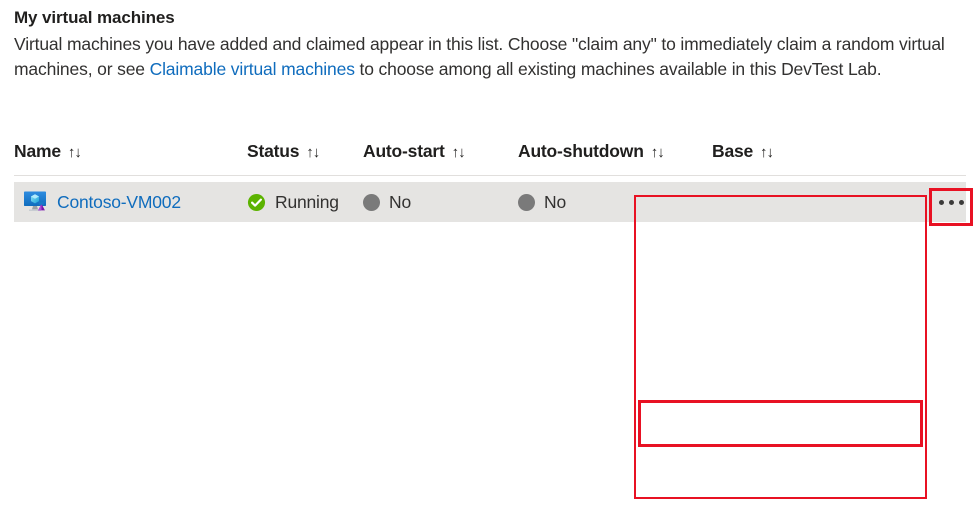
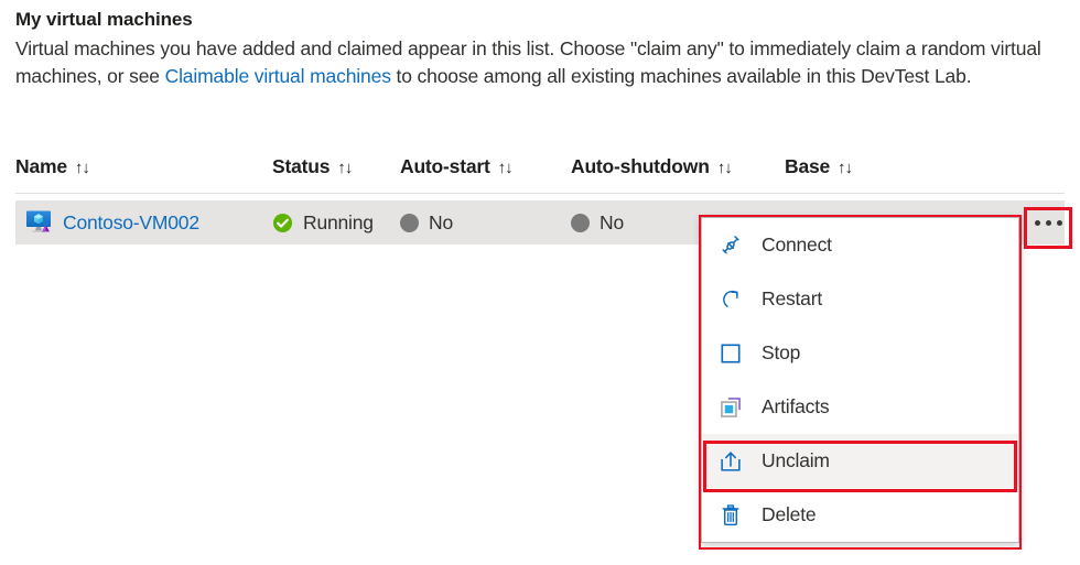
  My virtual machines
  Virtual machines you have added and claimed appear in this list. Choose "claim any" to immediately claim a random virtual machines, or see Claimable virtual machines to choose among all existing machines available in this DevTest Lab.
  Name
  ↑↓
  Status
  ↑↓
  Auto-start
  ↑↓
  Auto-shutdown
  ↑↓
  Base
  ↑↓
  Contoso-VM002
  Running
  No
  No
+ Connect
+ Restart
+ Stop
+ Artifacts
+ Unclaim
+ Delete
